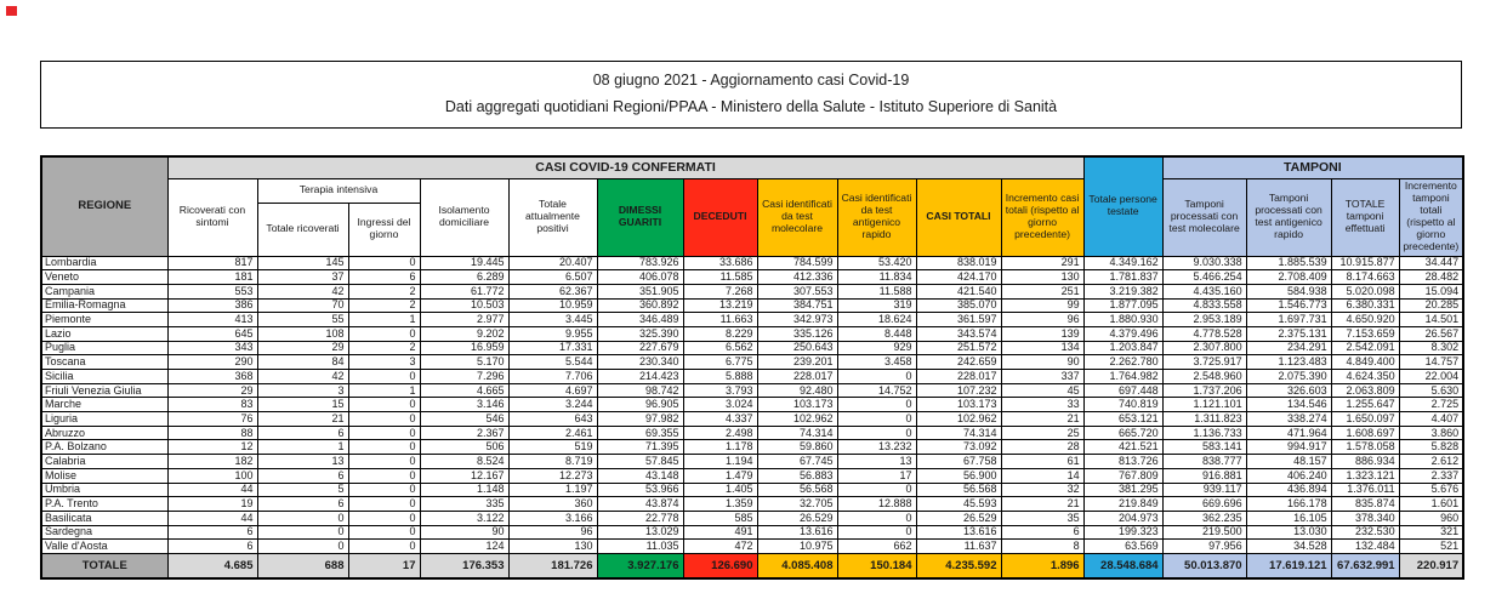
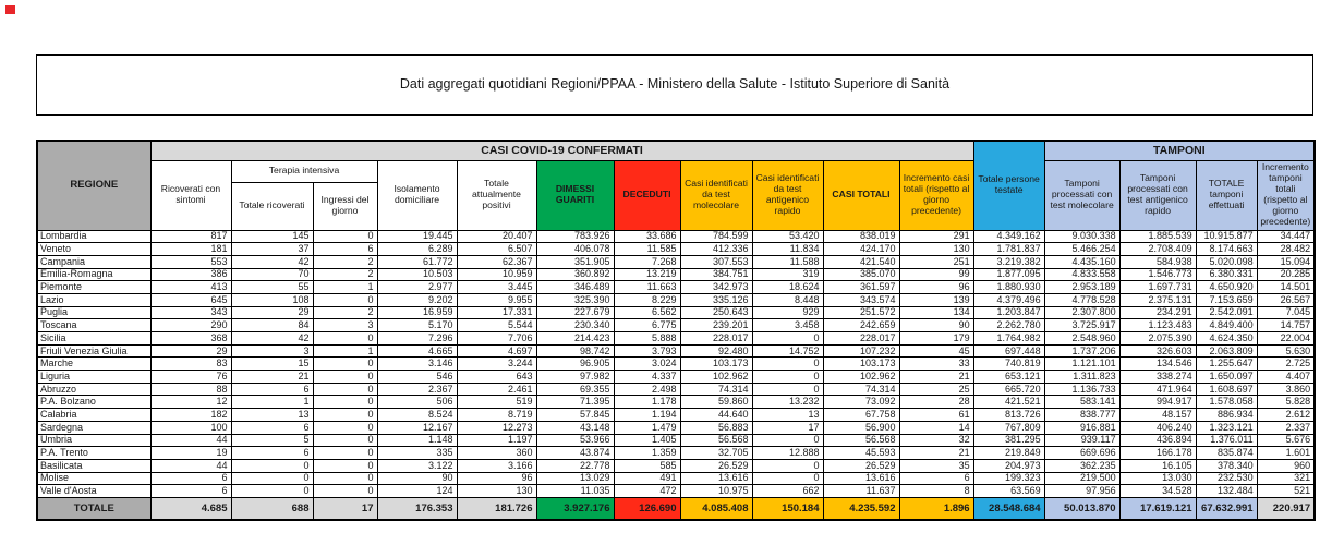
- 08 giugno 2021 - Aggiornamento casi Covid-19
  Dati aggregati quotidiani Regioni/PPAA - Ministero della Salute - Istituto Superiore di Sanità
  REGIONE	CASI COVID-19 CONFERMATI	Totale persone testate	TAMPONI
  Ricoverati con sintomi	Terapia intensiva	Isolamento domiciliare	Totale attualmente positivi	DIMESSI GUARITI	DECEDUTI	Casi identificati da test molecolare	Casi identificati da test antigenico rapido	CASI TOTALI	Incremento casi totali (rispetto al giorno precedente)	Tamponi processati con test molecolare	Tamponi processati con test antigenico rapido	TOTALE tamponi effettuati	Incremento tamponi totali (rispetto al giorno precedente)
  Totale ricoverati	Ingressi del giorno
  Lombardia	817	145	0	19.445	20.407	783.926	33.686	784.599	53.420	838.019	291	4.349.162	9.030.338	1.885.539	10.915.877	34.447
  Veneto	181	37	6	6.289	6.507	406.078	11.585	412.336	11.834	424.170	130	1.781.837	5.466.254	2.708.409	8.174.663	28.482
  Campania	553	42	2	61.772	62.367	351.905	7.268	307.553	11.588	421.540	251	3.219.382	4.435.160	584.938	5.020.098	15.094
  Emilia-Romagna	386	70	2	10.503	10.959	360.892	13.219	384.751	319	385.070	99	1.877.095	4.833.558	1.546.773	6.380.331	20.285
  Piemonte	413	55	1	2.977	3.445	346.489	11.663	342.973	18.624	361.597	96	1.880.930	2.953.189	1.697.731	4.650.920	14.501
  Lazio	645	108	0	9.202	9.955	325.390	8.229	335.126	8.448	343.574	139	4.379.496	4.778.528	2.375.131	7.153.659	26.567
- Puglia	343	29	2	16.959	17.331	227.679	6.562	250.643	929	251.572	134	1.203.847	2.307.800	234.291	2.542.091	8.302
+ Puglia	343	29	2	16.959	17.331	227.679	6.562	250.643	929	251.572	134	1.203.847	2.307.800	234.291	2.542.091	7.045
  Toscana	290	84	3	5.170	5.544	230.340	6.775	239.201	3.458	242.659	90	2.262.780	3.725.917	1.123.483	4.849.400	14.757
- Sicilia	368	42	0	7.296	7.706	214.423	5.888	228.017	0	228.017	337	1.764.982	2.548.960	2.075.390	4.624.350	22.004
+ Sicilia	368	42	0	7.296	7.706	214.423	5.888	228.017	0	228.017	179	1.764.982	2.548.960	2.075.390	4.624.350	22.004
  Friuli Venezia Giulia	29	3	1	4.665	4.697	98.742	3.793	92.480	14.752	107.232	45	697.448	1.737.206	326.603	2.063.809	5.630
  Marche	83	15	0	3.146	3.244	96.905	3.024	103.173	0	103.173	33	740.819	1.121.101	134.546	1.255.647	2.725
  Liguria	76	21	0	546	643	97.982	4.337	102.962	0	102.962	21	653.121	1.311.823	338.274	1.650.097	4.407
  Abruzzo	88	6	0	2.367	2.461	69.355	2.498	74.314	0	74.314	25	665.720	1.136.733	471.964	1.608.697	3.860
  P.A. Bolzano	12	1	0	506	519	71.395	1.178	59.860	13.232	73.092	28	421.521	583.141	994.917	1.578.058	5.828
- Calabria	182	13	0	8.524	8.719	57.845	1.194	67.745	13	67.758	61	813.726	838.777	48.157	886.934	2.612
+ Calabria	182	13	0	8.524	8.719	57.845	1.194	44.640	13	67.758	61	813.726	838.777	48.157	886.934	2.612
- Molise	100	6	0	12.167	12.273	43.148	1.479	56.883	17	56.900	14	767.809	916.881	406.240	1.323.121	2.337
+ Sardegna	100	6	0	12.167	12.273	43.148	1.479	56.883	17	56.900	14	767.809	916.881	406.240	1.323.121	2.337
  Umbria	44	5	0	1.148	1.197	53.966	1.405	56.568	0	56.568	32	381.295	939.117	436.894	1.376.011	5.676
  P.A. Trento	19	6	0	335	360	43.874	1.359	32.705	12.888	45.593	21	219.849	669.696	166.178	835.874	1.601
  Basilicata	44	0	0	3.122	3.166	22.778	585	26.529	0	26.529	35	204.973	362.235	16.105	378.340	960
- Sardegna	6	0	0	90	96	13.029	491	13.616	0	13.616	6	199.323	219.500	13.030	232.530	321
+ Molise	6	0	0	90	96	13.029	491	13.616	0	13.616	6	199.323	219.500	13.030	232.530	321
  Valle d'Aosta	6	0	0	124	130	11.035	472	10.975	662	11.637	8	63.569	97.956	34.528	132.484	521
  TOTALE	4.685	688	17	176.353	181.726	3.927.176	126.690	4.085.408	150.184	4.235.592	1.896	28.548.684	50.013.870	17.619.121	67.632.991	220.917
